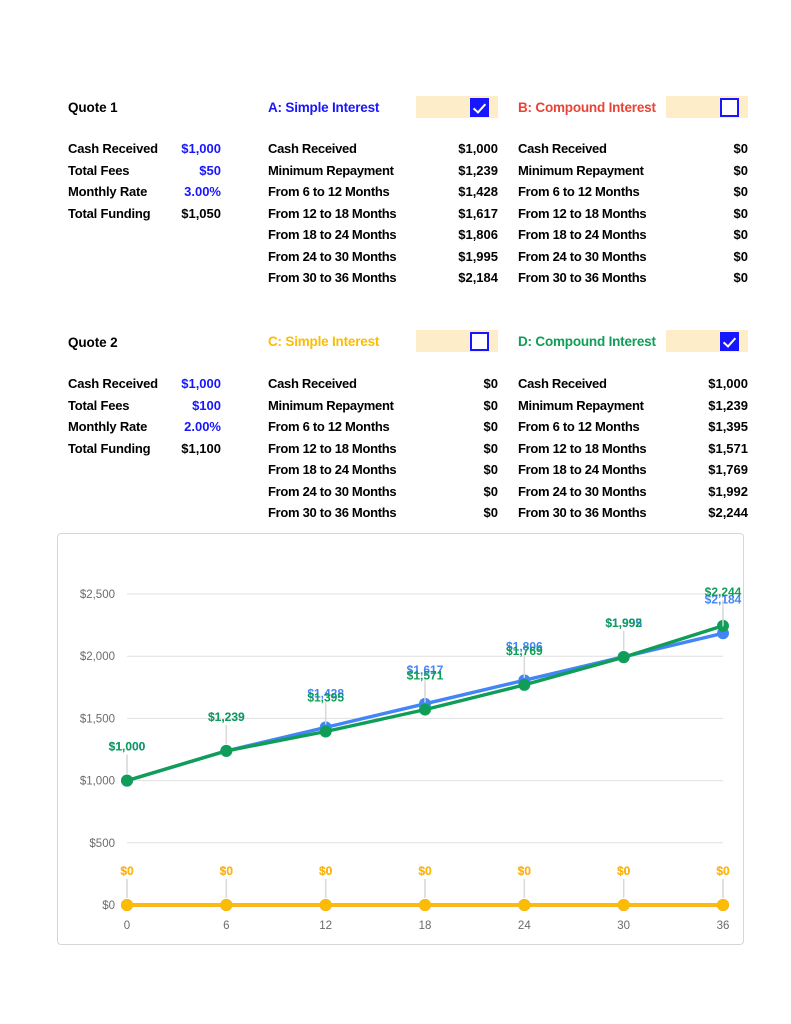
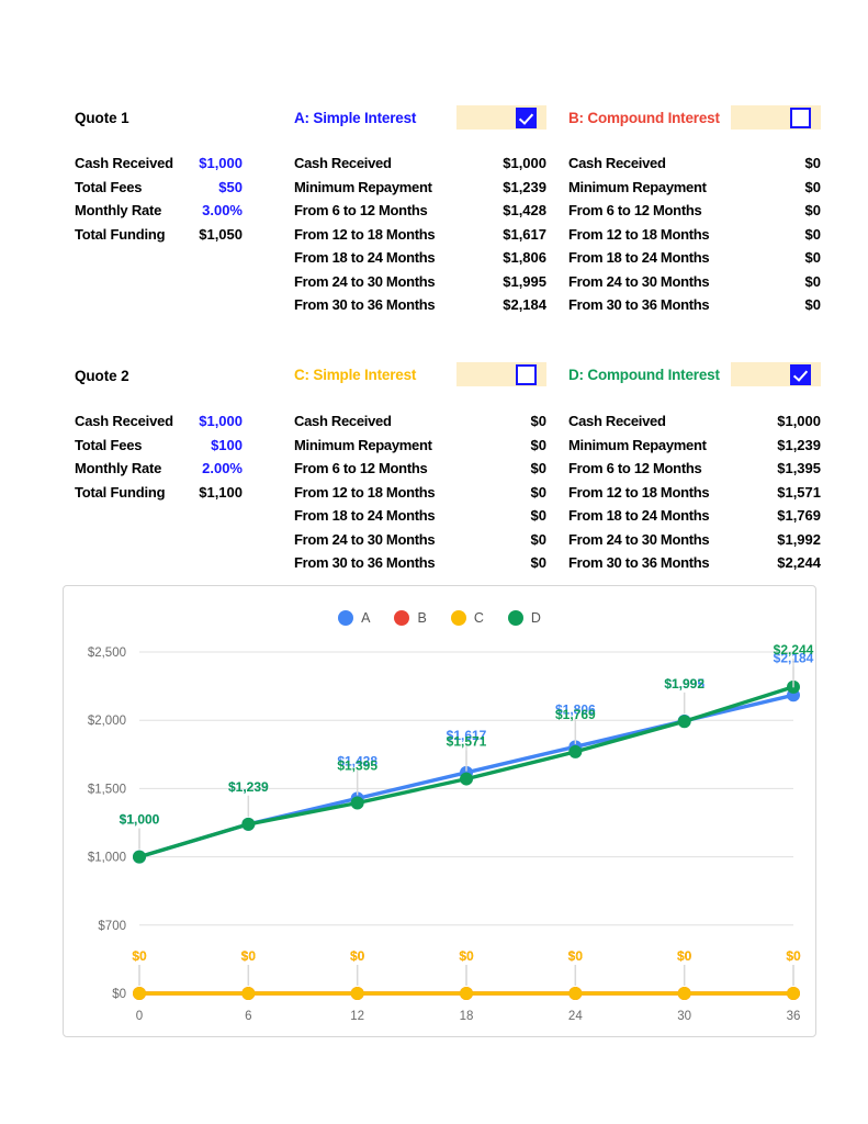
  Quote 1
  Cash Received
  $1,000
  Total Fees
  $50
  Monthly Rate
  3.00%
  Total Funding
  $1,050
  A: Simple Interest
  Cash Received
  $1,000
  Minimum Repayment
  $1,239
  From 6 to 12 Months
  $1,428
  From 12 to 18 Months
  $1,617
  From 18 to 24 Months
  $1,806
  From 24 to 30 Months
  $1,995
  From 30 to 36 Months
  $2,184
  B: Compound Interest
  Cash Received
  $0
  Minimum Repayment
  $0
  From 6 to 12 Months
  $0
  From 12 to 18 Months
  $0
  From 18 to 24 Months
  $0
  From 24 to 30 Months
  $0
  From 30 to 36 Months
  $0
  Quote 2
  Cash Received
  $1,000
  Total Fees
  $100
  Monthly Rate
  2.00%
  Total Funding
  $1,100
  C: Simple Interest
  Cash Received
  $0
  Minimum Repayment
  $0
  From 6 to 12 Months
  $0
  From 12 to 18 Months
  $0
  From 18 to 24 Months
  $0
  From 24 to 30 Months
  $0
  From 30 to 36 Months
  $0
  D: Compound Interest
  Cash Received
  $1,000
  Minimum Repayment
  $1,239
  From 6 to 12 Months
  $1,395
  From 12 to 18 Months
  $1,571
  From 18 to 24 Months
  $1,769
  From 24 to 30 Months
  $1,992
  From 30 to 36 Months
  $2,244
+ A
+ B
+ C
+ D
  $0
- $500
+ $700
  $1,000
  $1,500
  $2,000
  $2,500
  0
  6
  12
  18
  24
  30
  36
  $0
  $0
  $0
  $0
  $0
  $0
  $0
  $1,000
  $1,239
  $1,428
  $1,617
  $1,806
  $1,995
  $2,184
  $1,395
  $1,571
  $1,769
  $1,992
  $2,244
